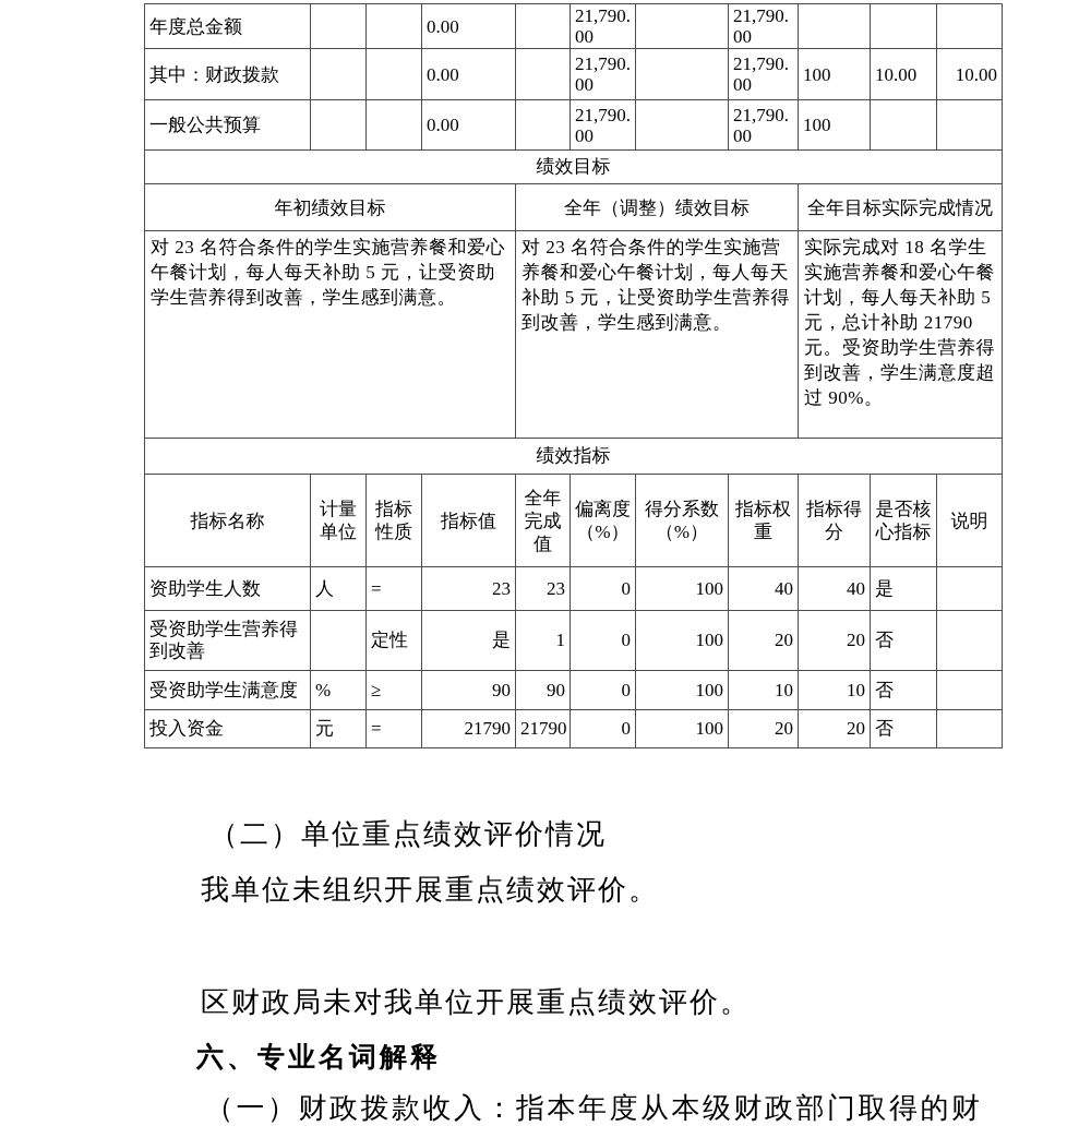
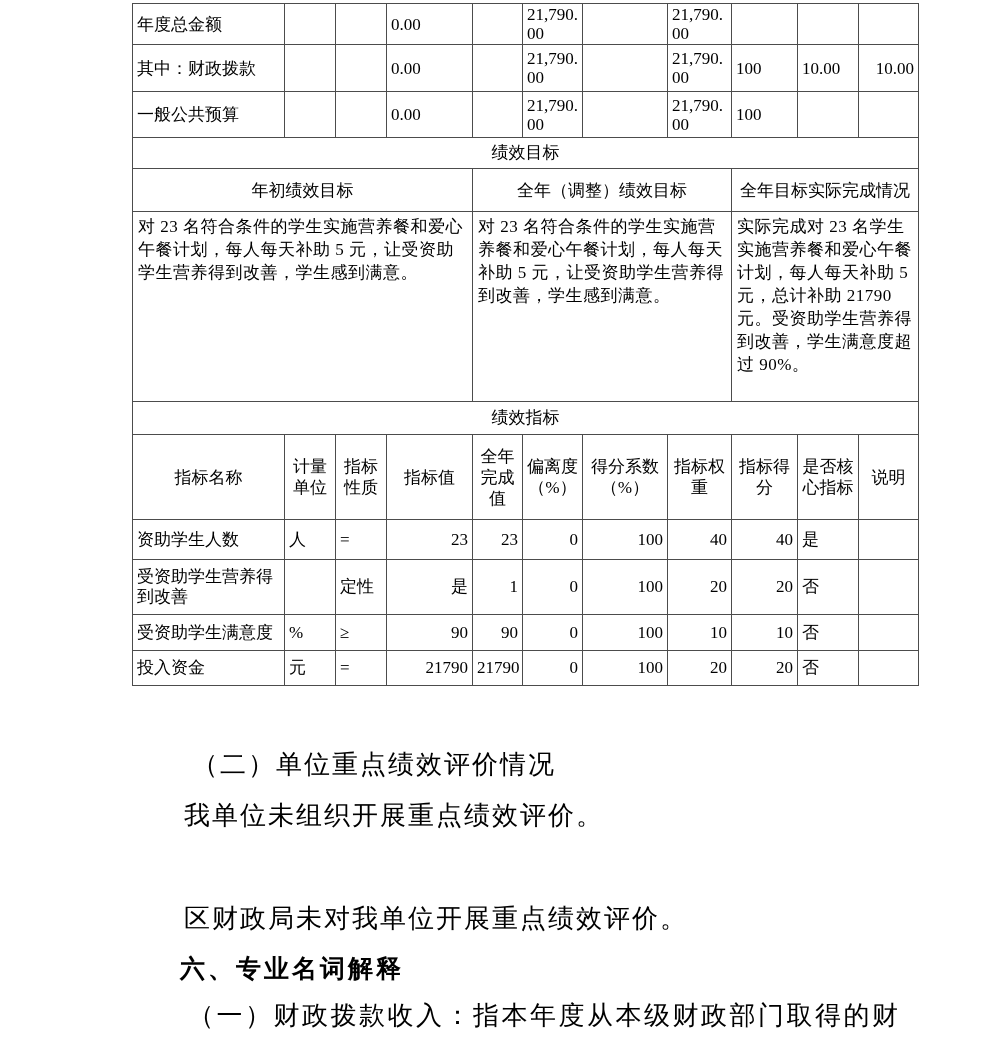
  年度总金额			0.00		21,790. 00		21,790. 00
  其中：财政拨款			0.00		21,790. 00		21,790. 00	100	10.00	10.00
  一般公共预算			0.00		21,790. 00		21,790. 00	100
  绩效目标
  年初绩效目标	全年（调整）绩效目标	全年目标实际完成情况
- 对 23 名符合条件的学生实施营养餐和爱心午餐计划，每人每天补助 5 元，让受资助学生营养得到改善，学生感到满意。	对 23 名符合条件的学生实施营养餐和爱心午餐计划，每人每天补助 5 元，让受资助学生营养得到改善，学生感到满意。	实际完成对 18 名学生实施营养餐和爱心午餐计划，每人每天补助 5 元，总计补助 21790 元。受资助学生营养得到改善，学生满意度超过 90%。
+ 对 23 名符合条件的学生实施营养餐和爱心午餐计划，每人每天补助 5 元，让受资助学生营养得到改善，学生感到满意。	对 23 名符合条件的学生实施营养餐和爱心午餐计划，每人每天补助 5 元，让受资助学生营养得到改善，学生感到满意。	实际完成对 23 名学生实施营养餐和爱心午餐计划，每人每天补助 5 元，总计补助 21790 元。受资助学生营养得到改善，学生满意度超过 90%。
  绩效指标
  指标名称	计量单位	指标性质	指标值	全年完成值	偏离度（%）	得分系数（%）	指标权重	指标得分	是否核心指标	说明
  资助学生人数	人	=	23	23	0	100	40	40	是
  受资助学生营养得到改善		定性	是	1	0	100	20	20	否
  受资助学生满意度	%	≥	90	90	0	100	10	10	否
  投入资金	元	=	21790	21790	0	100	20	20	否
  （二）单位重点绩效评价情况
  我单位未组织开展重点绩效评价。
  区财政局未对我单位开展重点绩效评价。
  六、专业名词解释
  （一）财政拨款收入：指本年度从本级财政部门取得的财
